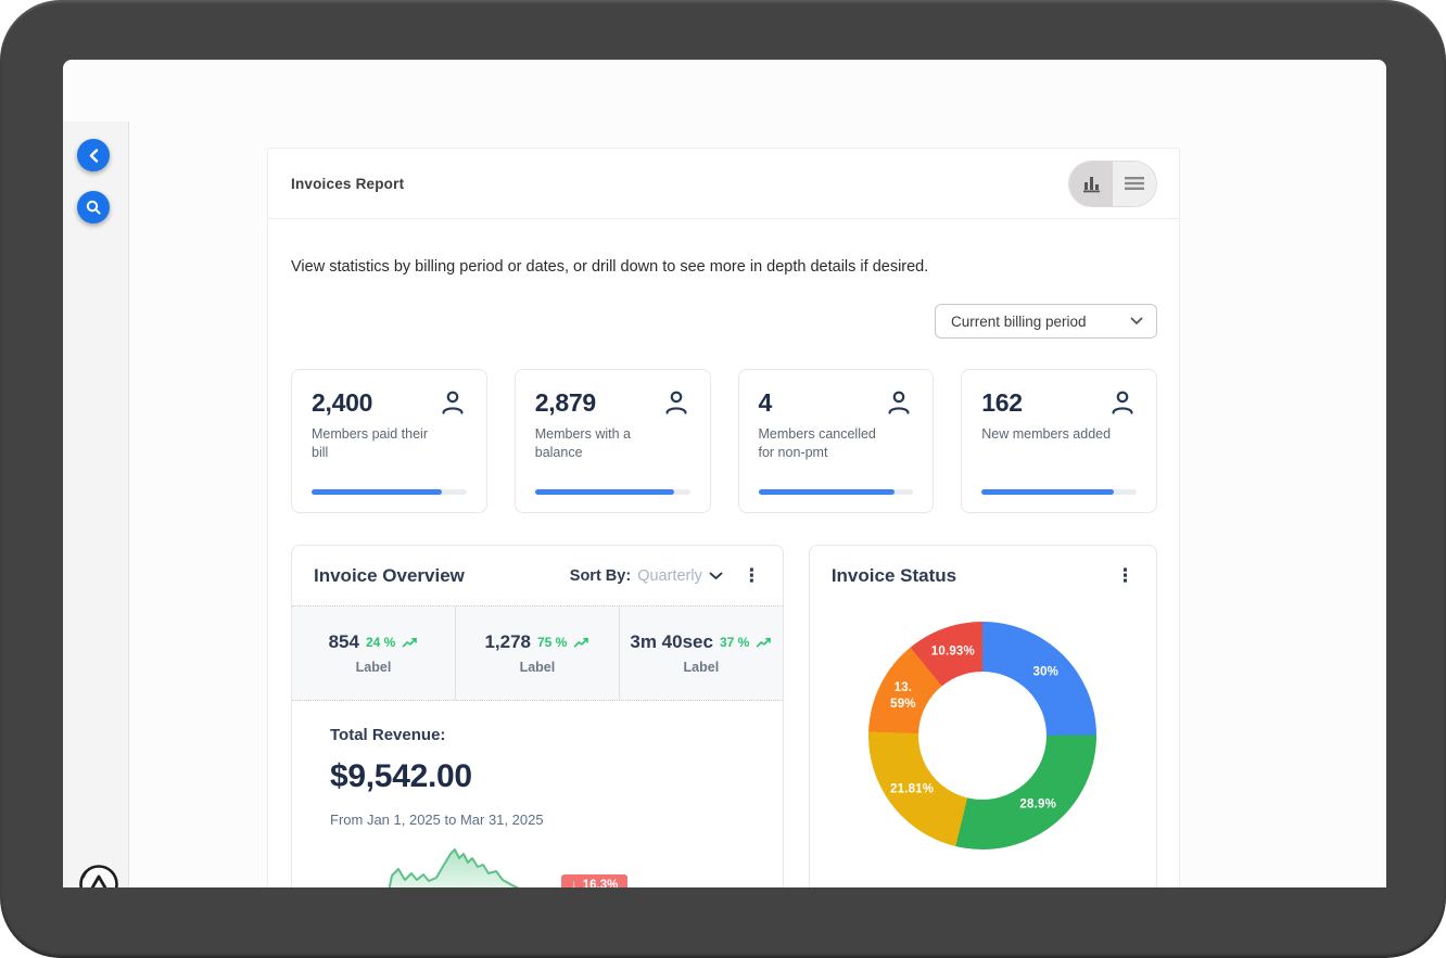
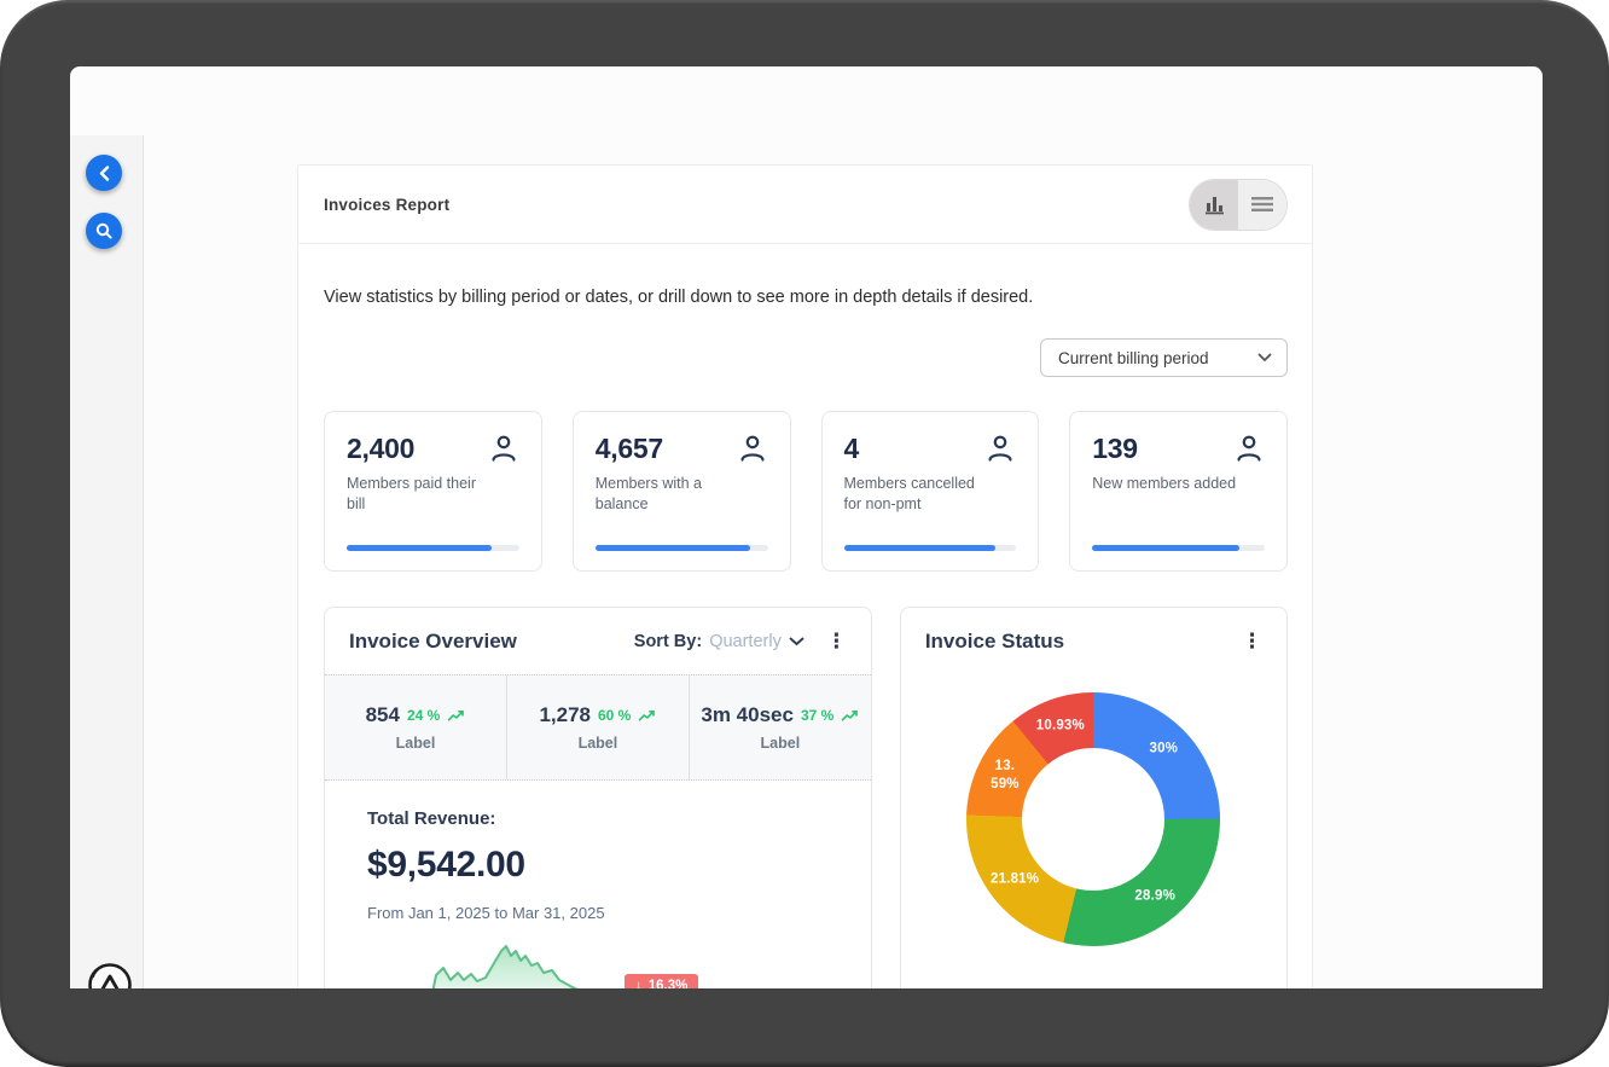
  Invoices Report
  View statistics by billing period or dates, or drill down to see more in depth details if desired.
  Current billing period
  2,400
  Members paid their bill
- 2,879
+ 4,657
  Members with a balance
  4
  Members cancelled for non-pmt
- 162
+ 139
  New members added
  Invoice Overview
  Sort By:
  Quarterly
  ⋮
  854
  24 %
  Label
  1,278
- 75 %
+ 60 %
  Label
  3m 40sec
  37 %
  Label
  Total Revenue:
  $9,542.00
  From Jan 1, 2025 to Mar 31, 2025
  ↓
  16.3%
  Invoice Status
  ⋮
  30%
  28.9%
  21.81%
  13.
  59%
  10.93%
